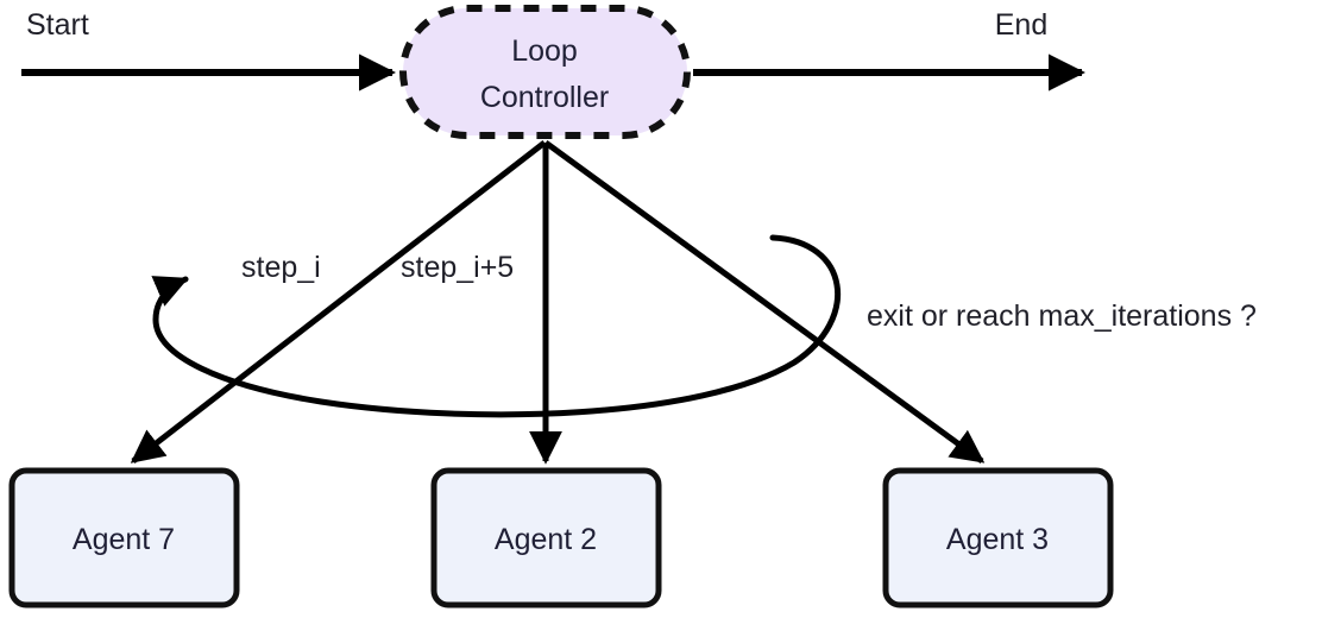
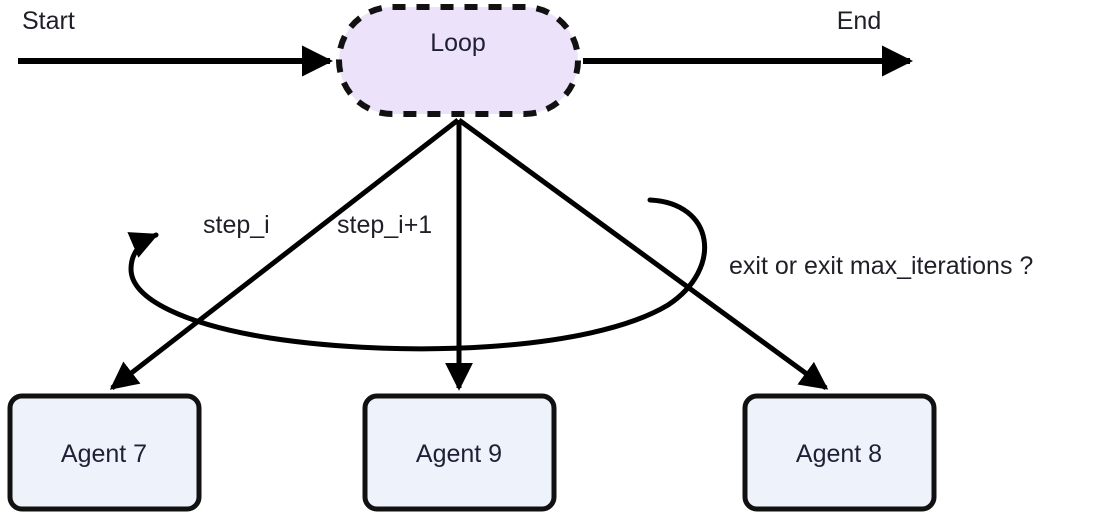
  Start
  End
  Loop
- Controller
  step_i
- step_i+5
+ step_i+1
- exit or reach max_iterations ?
+ exit or exit max_iterations ?
  Agent 7
- Agent 2
+ Agent 9
- Agent 3
+ Agent 8
